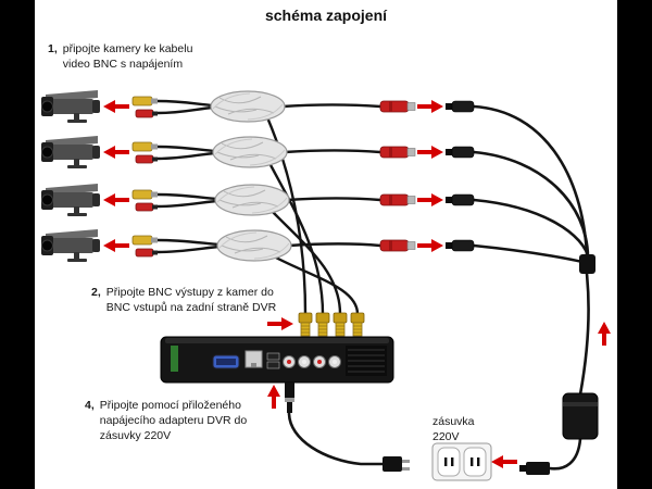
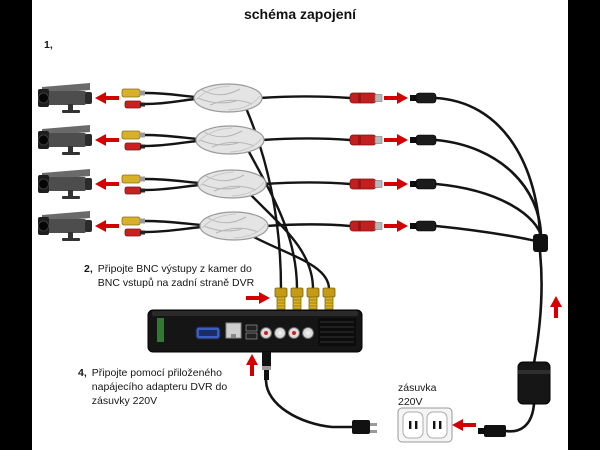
  schéma zapojení
  1,
- připojte kamery ke kabelu
- video BNC s napájením
  2,
  Připojte BNC výstupy z kamer do
  BNC vstupů na zadní straně DVR
  4,
  Připojte pomocí přiloženého
  napájecího adapteru DVR do
  zásuvky 220V
  zásuvka
  220V
